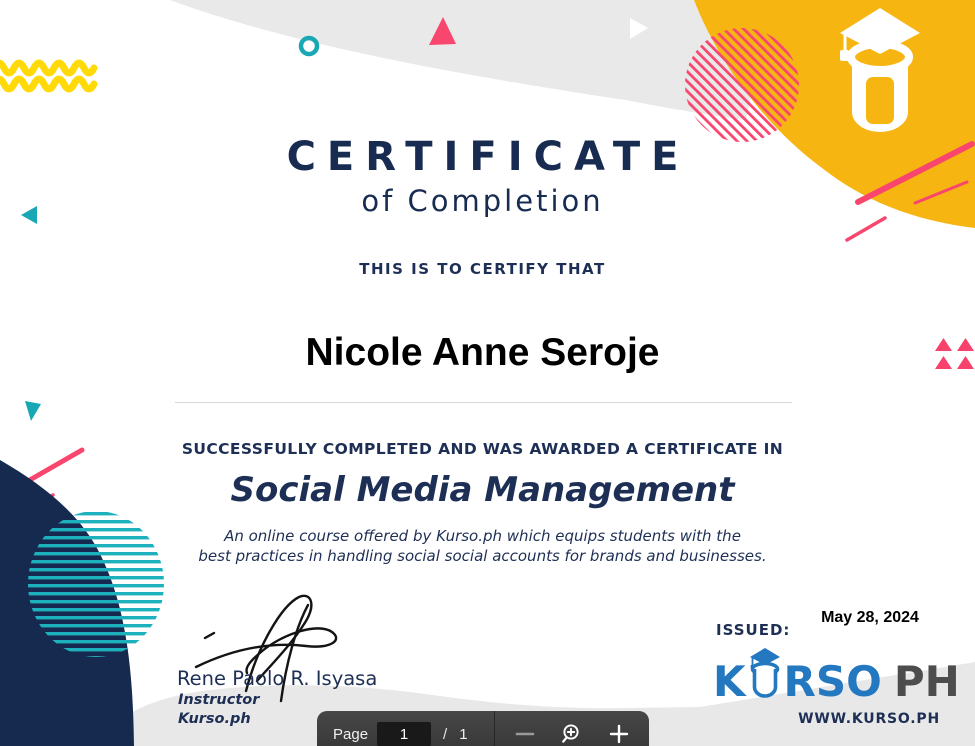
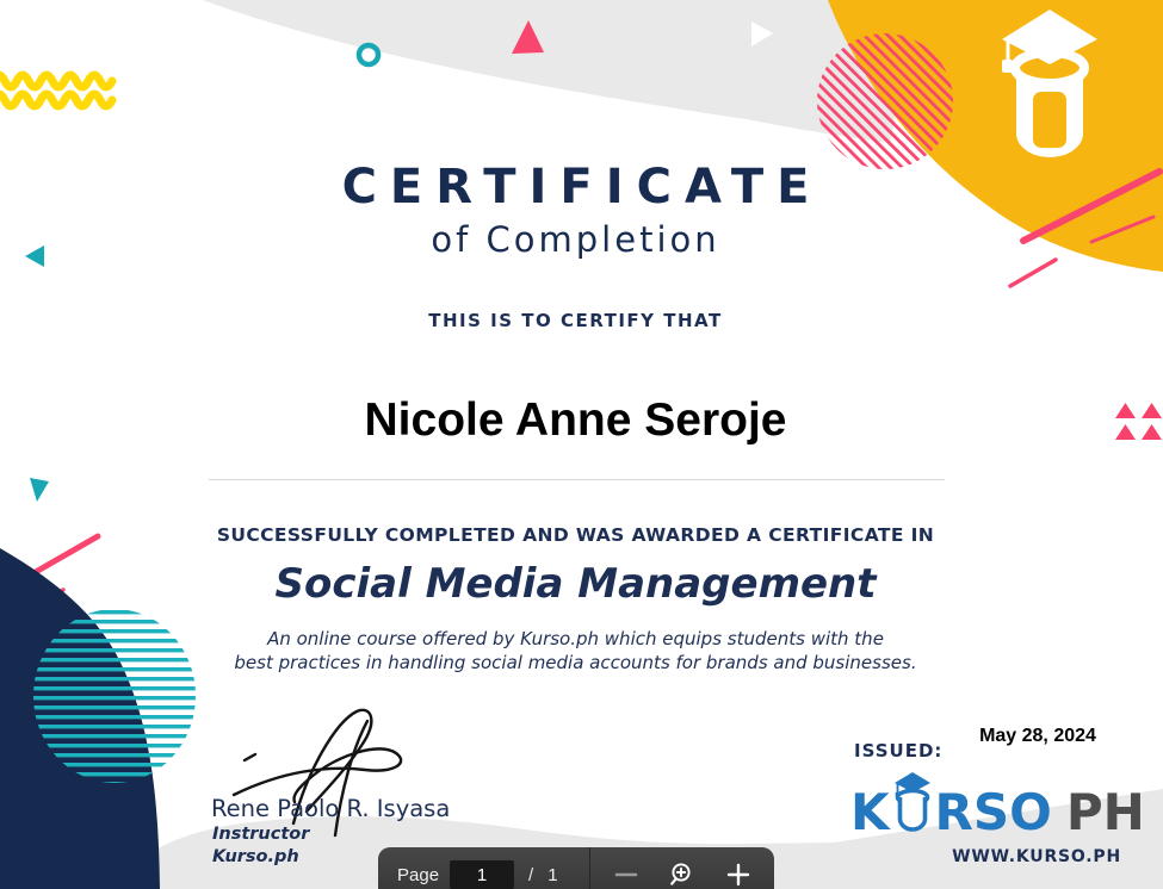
  CERTIFICATE
  of Completion
  THIS IS TO CERTIFY THAT
  Nicole Anne Seroje
  SUCCESSFULLY COMPLETED AND WAS AWARDED A CERTIFICATE IN
  Social Media Management
  An online course offered by Kurso.ph which equips students with the
- best practices in handling social social accounts for brands and businesses.
+ best practices in handling social media accounts for brands and businesses.
  Rene Paolo R. Isyasa
  Instructor
  Kurso.ph
  ISSUED:
  May 28, 2024
  K
  RSO
  PH
  WWW.KURSO.PH
  Page
  1
  /
  1
